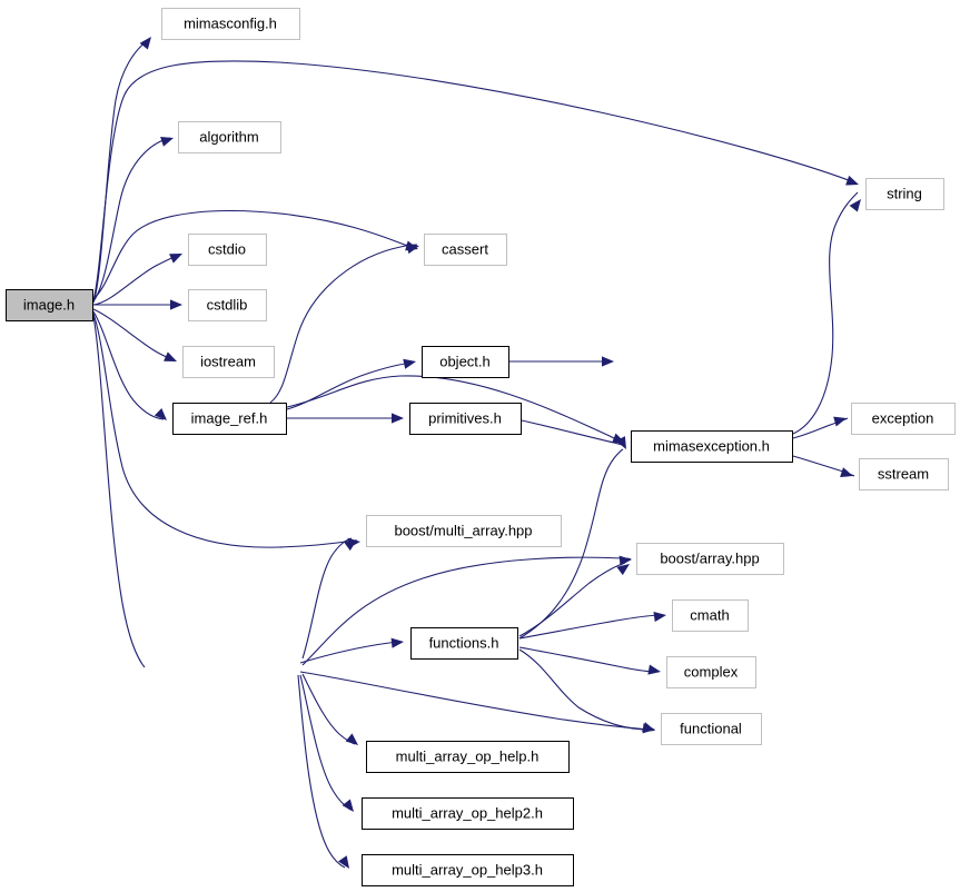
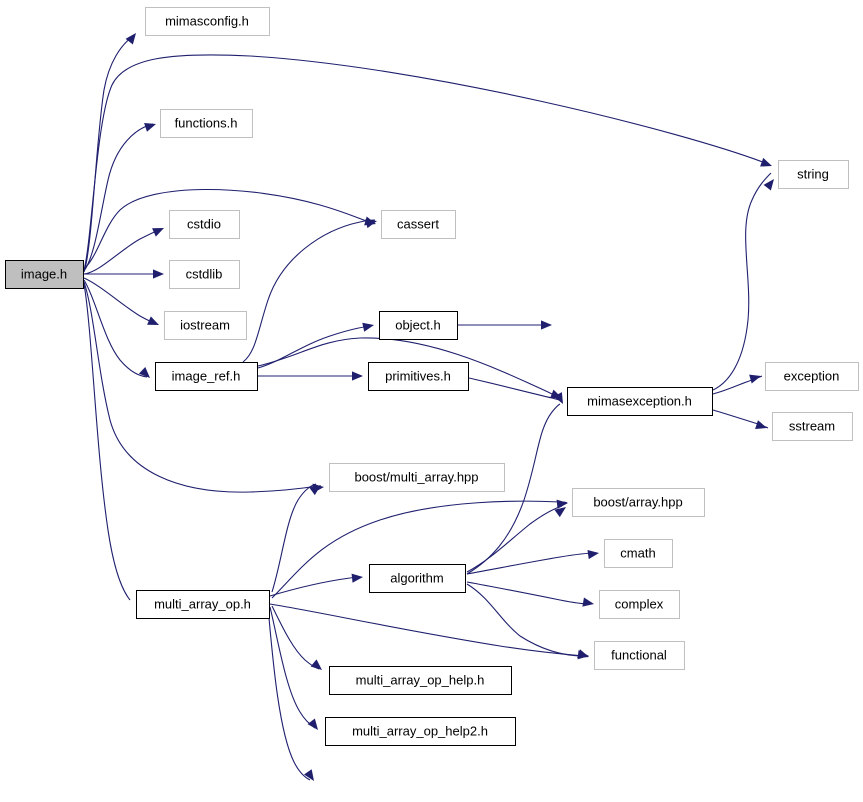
  image.h
  mimasconfig.h
- algorithm
+ functions.h
  cstdio
  cstdlib
  iostream
  image_ref.h
  cassert
  object.h
  primitives.h
  mimasexception.h
  string
  exception
  sstream
  boost/multi_array.hpp
  boost/array.hpp
  cmath
- functions.h
+ algorithm
  complex
+ multi_array_op.h
  functional
  multi_array_op_help.h
  multi_array_op_help2.h
- multi_array_op_help3.h
